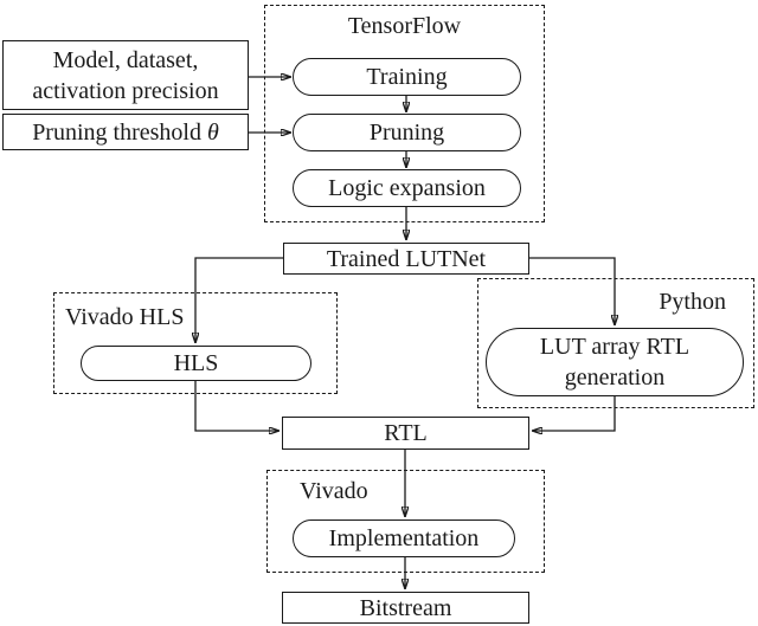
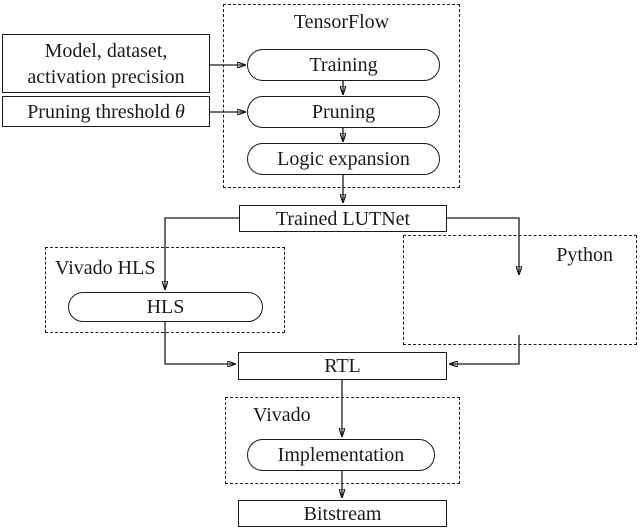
  TensorFlow
  Vivado HLS
  Python
  Vivado
  Model, dataset,
  activation precision
  Pruning threshold
  θ
  Trained LUTNet
  RTL
  Bitstream
  Training
  Pruning
  Logic expansion
  HLS
- LUT array RTL
- generation
  Implementation
